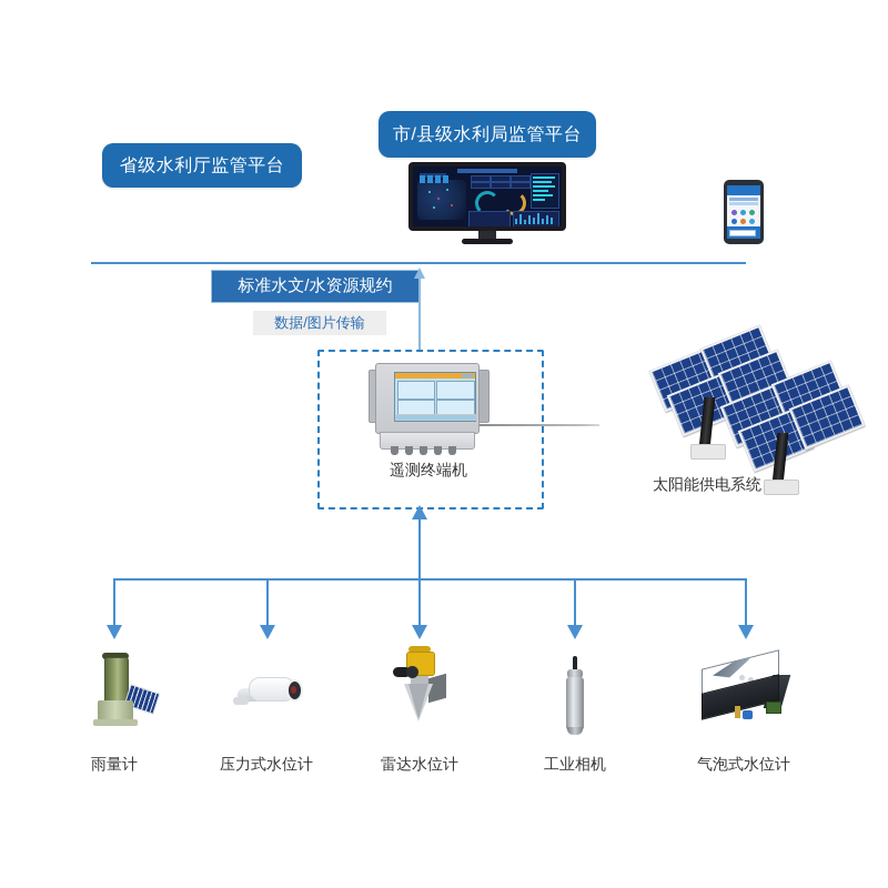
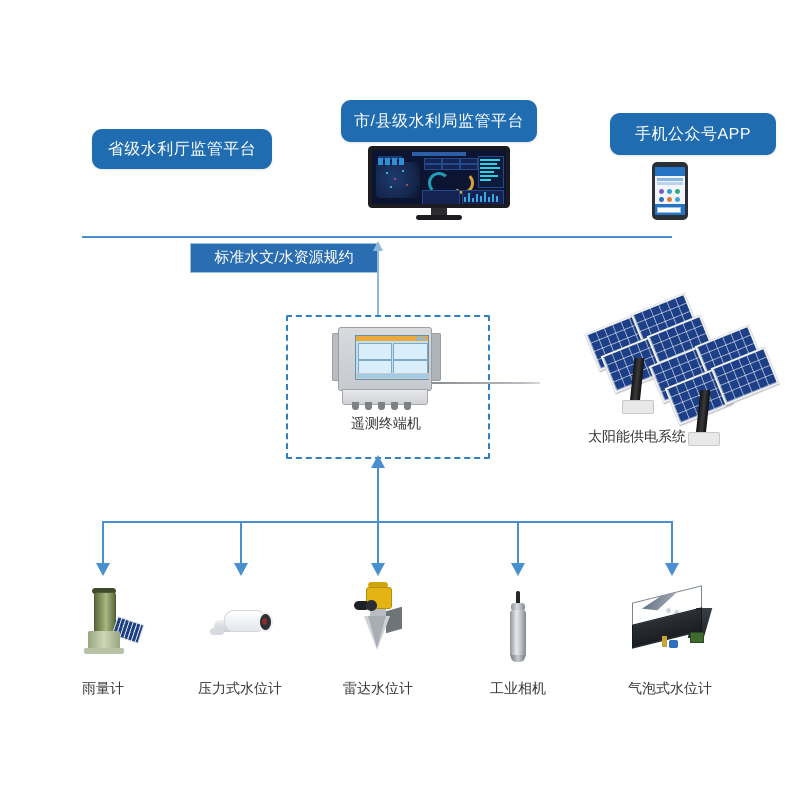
  省级水利厅监管平台
  市/县级水利局监管平台
+ 手机公众号APP
  标准水文/水资源规约
- 数据/图片传输
  遥测终端机
  太阳能供电系统
  雨量计
  压力式水位计
  雷达水位计
  工业相机
  气泡式水位计
